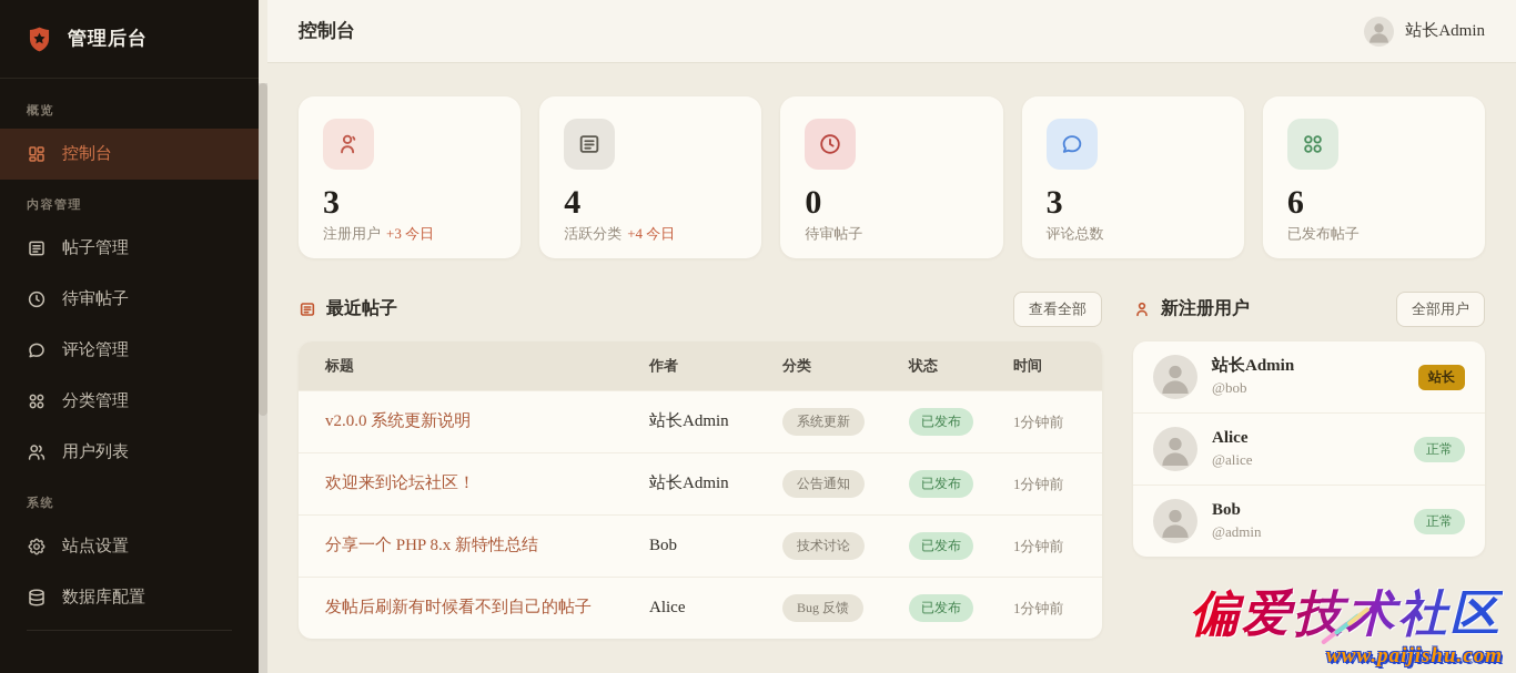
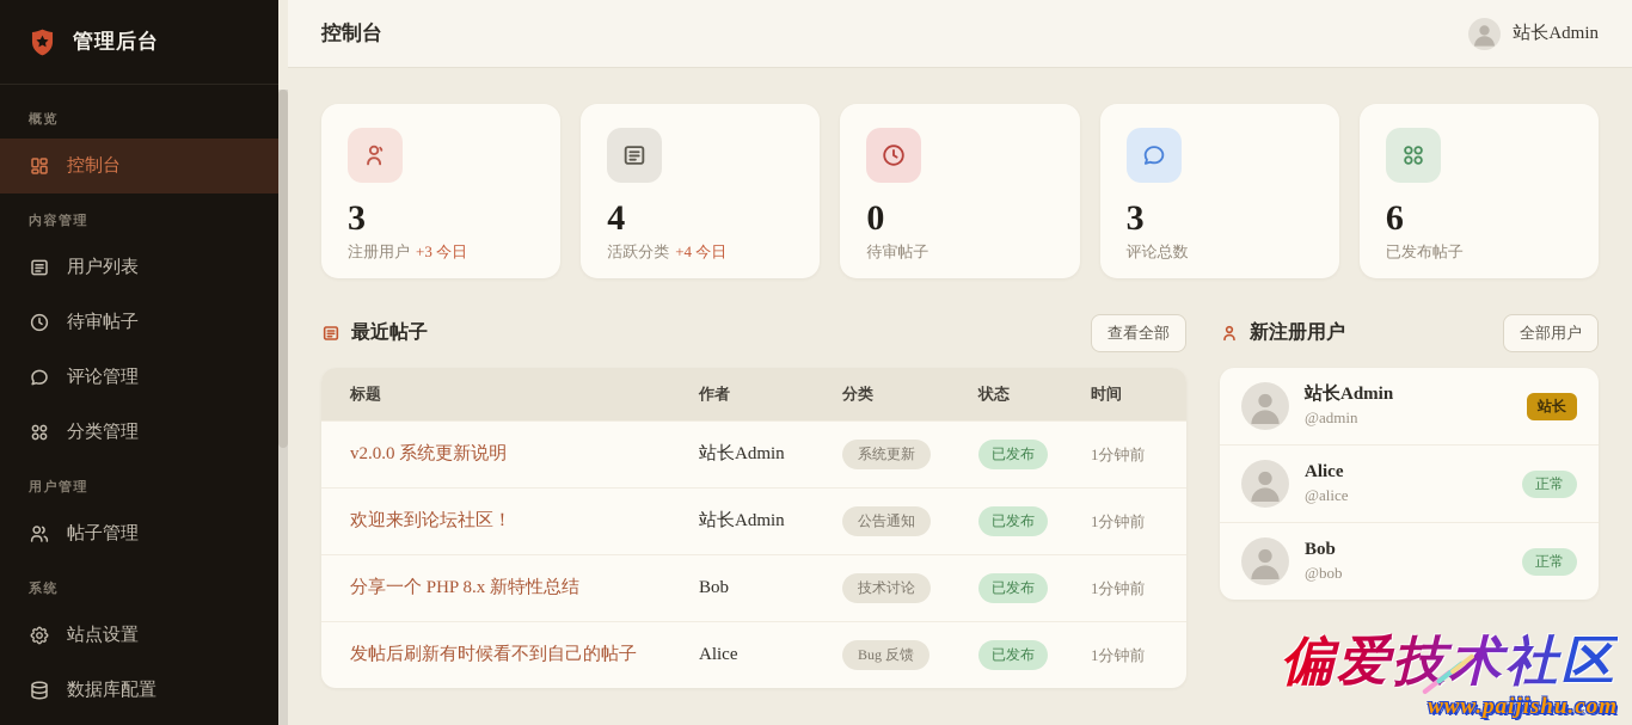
  管理后台
  概览
  控制台
  内容管理
- 帖子管理
+ 用户列表
  待审帖子
  评论管理
  分类管理
+ 用户管理
- 用户列表
+ 帖子管理
  系统
  站点设置
  数据库配置
  控制台
  站长Admin
  3
  注册用户 +3 今日
  4
  活跃分类 +4 今日
  0
  待审帖子
  3
  评论总数
  6
  已发布帖子
  最近帖子
  查看全部
  标题	作者	分类	状态	时间
  v2.0.0 系统更新说明	站长Admin	系统更新	已发布	1分钟前
  欢迎来到论坛社区！	站长Admin	公告通知	已发布	1分钟前
  分享一个 PHP 8.x 新特性总结	Bob	技术讨论	已发布	1分钟前
  发帖后刷新有时候看不到自己的帖子	Alice	Bug 反馈	已发布	1分钟前
  新注册用户
  全部用户
  站长Admin
- @bob
+ @admin
  站长
  Alice
  @alice
  正常
  Bob
- @admin
+ @bob
  正常
  偏爱技术社区
  www.paijishu.com
